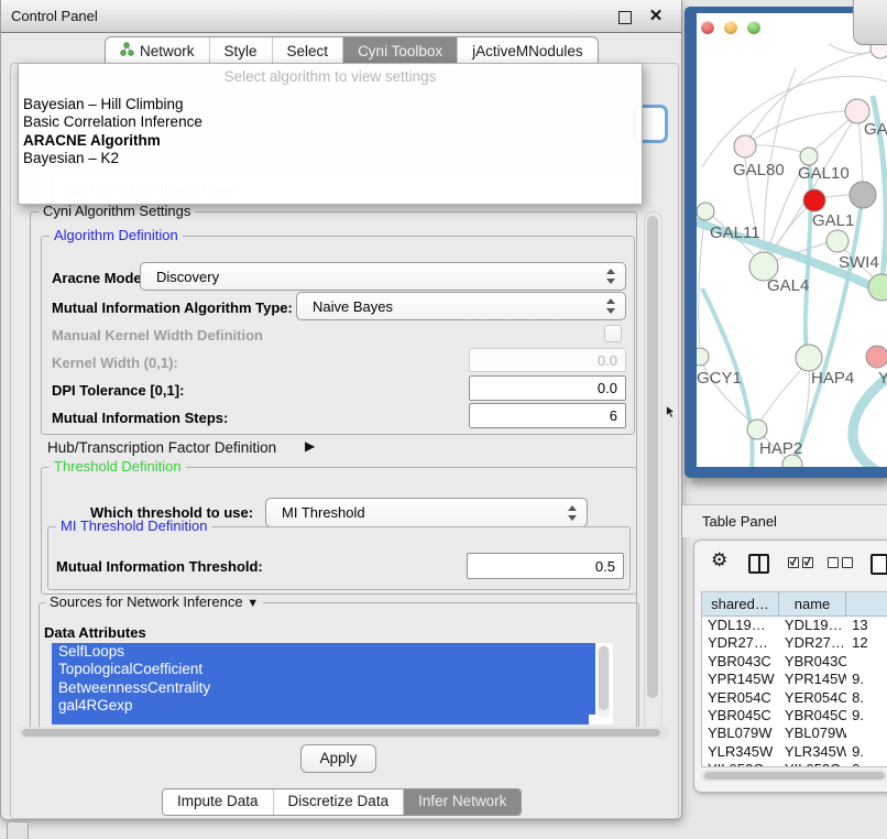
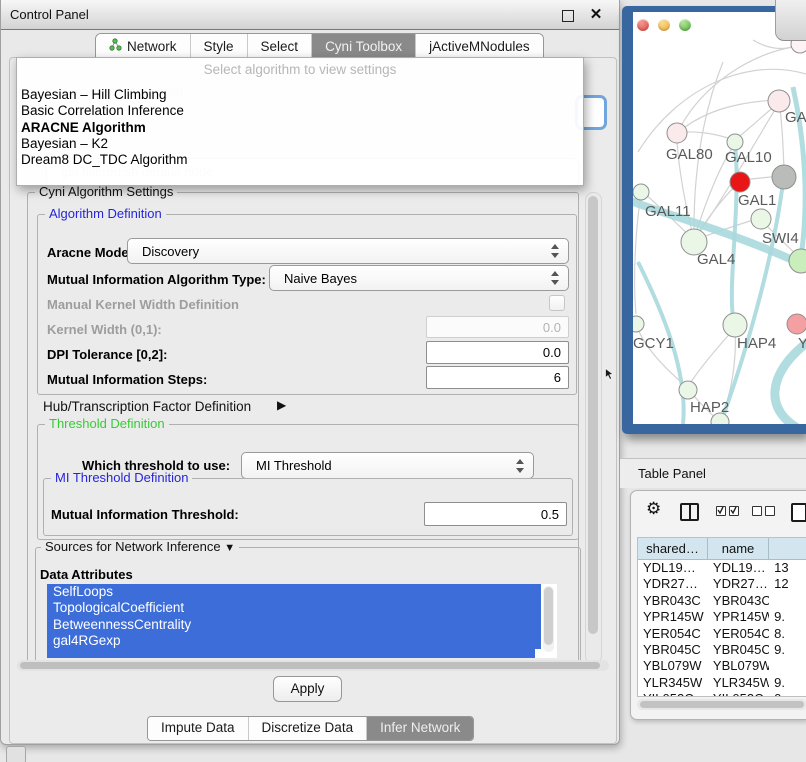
  Control Panel
  ✕
  Network
  Style
  Select
  Cyni Toolbox
  jActiveMNodules
  Select algorithm to view settings
  Bayesian – Hill Climbing
  Basic Correlation Inference
  ARACNE Algorithm
  Bayesian – K2
+ Dream8 DC_TDC Algorithm
  Cyni Algorithm Settings
  Algorithm Definition
  Aracne Mode
  Discovery
  Mutual Information Algorithm Type:
  Naive Bayes
  Manual Kernel Width Definition
  Kernel Width (0,1):
  0.0
- DPI Tolerance [0,1]:
+ DPI Tolerance [0,2]:
  0.0
  Mutual Information Steps:
  6
  Hub/Transcription Factor Definition
  ▶
  Threshold Definition
  Which threshold to use:
  MI Threshold
  MI Threshold Definition
  Mutual Information Threshold:
  0.5
  Sources for Network Inference ▼
  Data Attributes
  SelfLoops
  TopologicalCoefficient
  BetweennessCentrality
  gal4RGexp
  Apply
  Impute Data
  Discretize Data
  Infer Network
  GAL80
  GAL10
  GAL1
  GAL11
  SWI4
  GAL4
  GCY1
  HAP4
  Y
  HAP2
  Table Panel
  ⚙
  shared…
  name
  YDL19…
  YDL19…
  13
  YDR27…
  YDR27…
  12
  YBR043C
  YBR043C
  YPR145W
  YPR145W
  9.
  YER054C
  YER054C
  8.
  YBR045C
  YBR045C
  9.
  YBL079W
  YBL079W
  YLR345W
  YLR345W
  9.
